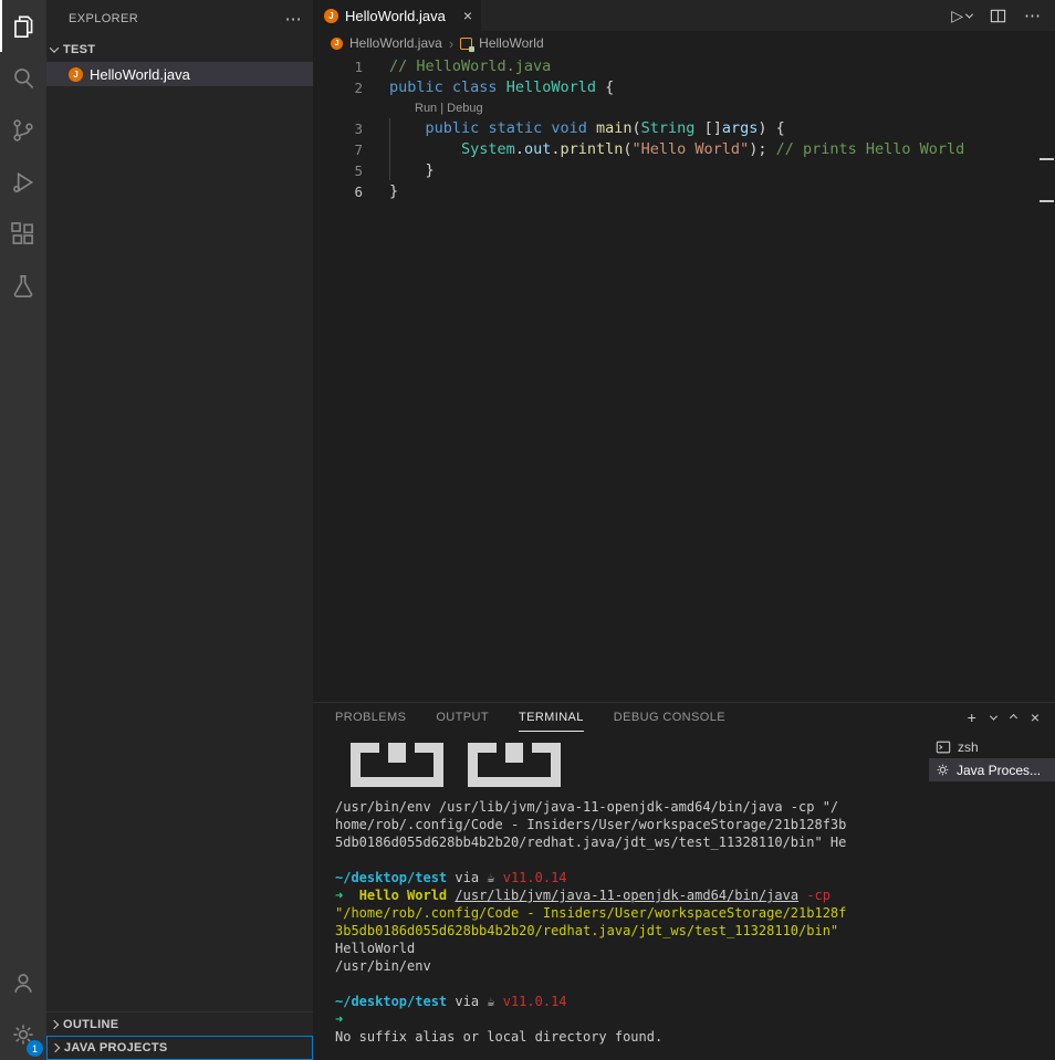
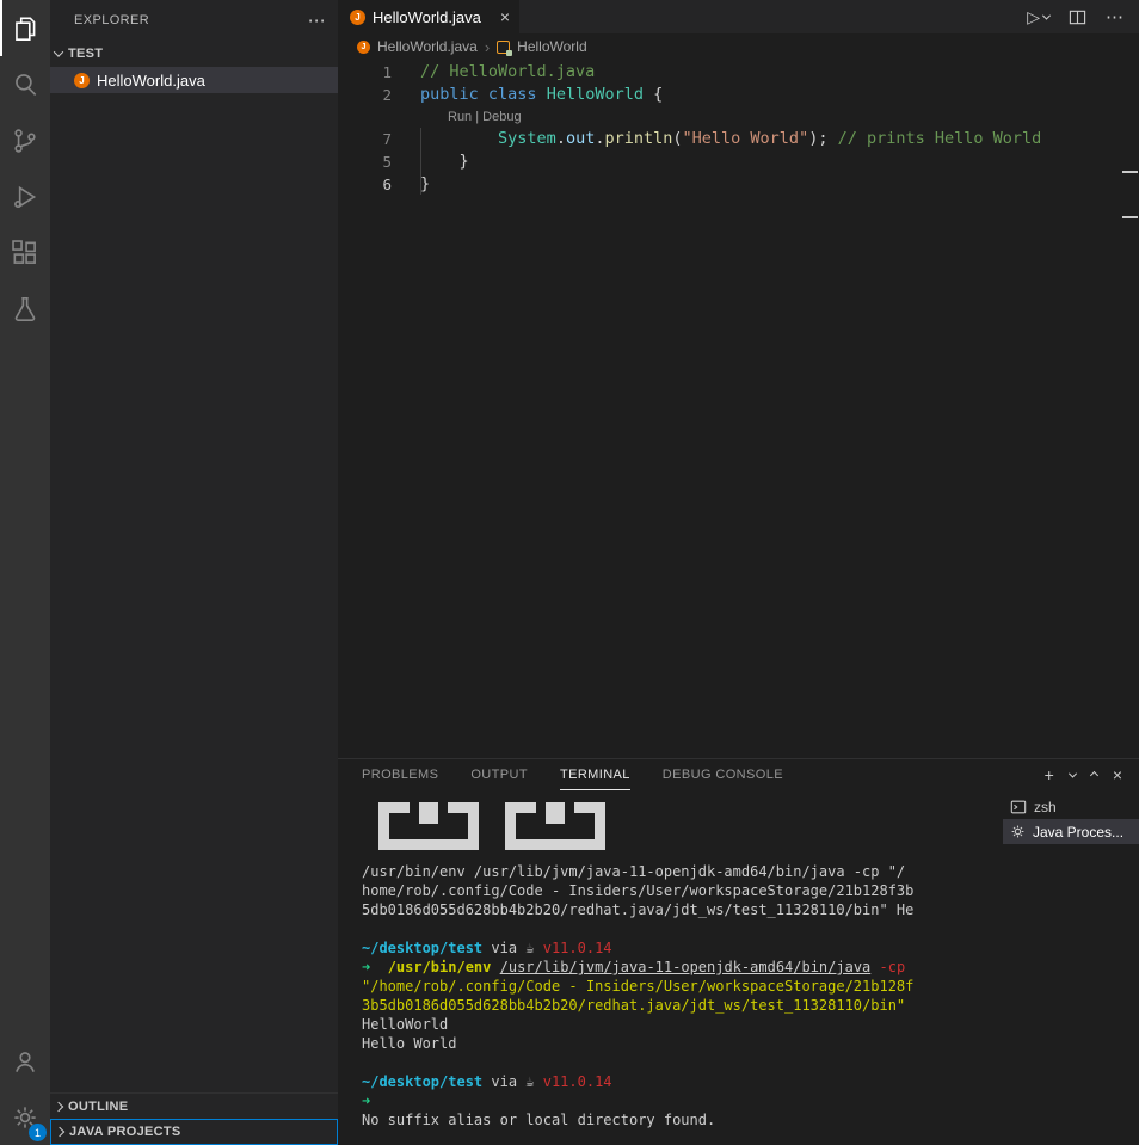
  1
  EXPLORER
  ⋯
  TEST
  J
  HelloWorld.java
  OUTLINE
  JAVA PROJECTS
  J
  HelloWorld.java
  ×
  ▷
  ⋯
  HelloWorld.java
  ›
  HelloWorld
  1
  // HelloWorld.java
  2
  public class HelloWorld {
  Run | Debug
- 3
- public static void main(String []args) {
  7
  System.out.println("Hello World"); // prints Hello World
  5
  }
  6
  }
  PROBLEMS
  OUTPUT
  TERMINAL
  DEBUG CONSOLE
  +
  ×
  /usr/bin/env /usr/lib/jvm/java-11-openjdk-amd64/bin/java -cp "/
  home/rob/.config/Code - Insiders/User/workspaceStorage/21b128f3b
  5db0186d055d628bb4b2b20/redhat.java/jdt_ws/test_11328110/bin" He
  ~/desktop/test via ☕ v11.0.14
- ➜ Hello World /usr/lib/jvm/java-11-openjdk-amd64/bin/java -cp
+ ➜ /usr/bin/env /usr/lib/jvm/java-11-openjdk-amd64/bin/java -cp
  "/home/rob/.config/Code - Insiders/User/workspaceStorage/21b128f
  3b5db0186d055d628bb4b2b20/redhat.java/jdt_ws/test_11328110/bin"
  HelloWorld
- /usr/bin/env
+ Hello World
  ~/desktop/test via ☕ v11.0.14
  ➜
  No suffix alias or local directory found.
  zsh
  Java Proces...
